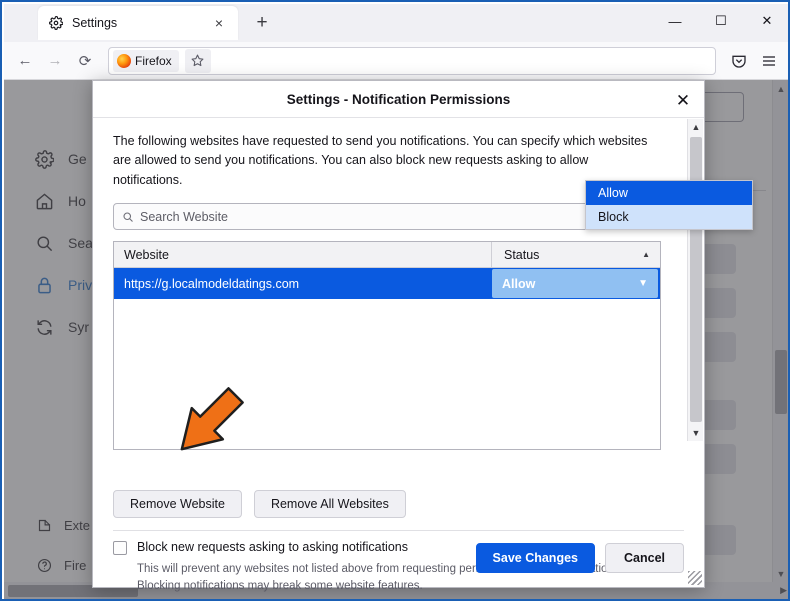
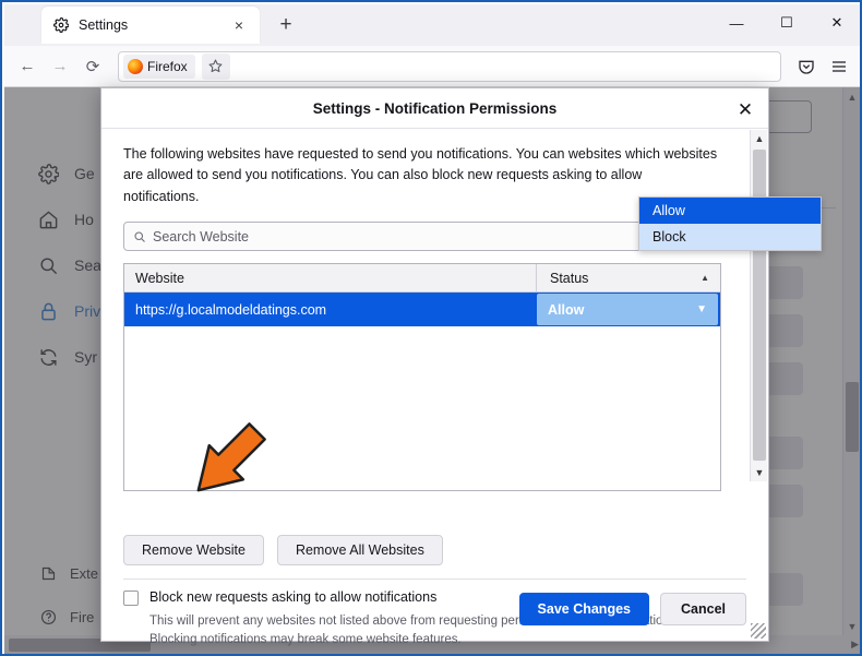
  Settings
  ×
  +
  —
  ☐
  ✕
  ←
  →
  ⟳
  Firefox
  Ge
  Ho
  Sea
  Priv
  Syr
  Exte
  Fire
  ▲
  ▼
  ▶
  Settings - Notification Permissions
  ✕
- The following websites have requested to send you notifications. You can specify which websites are allowed to send you notifications. You can also block new requests asking to allow notifications.
+ The following websites have requested to send you notifications. You can websites which websites are allowed to send you notifications. You can also block new requests asking to allow notifications.
  Search Website
  Website
  Status
  ▲
  https://g.localmodeldatings.com
  Allow
  ▼
  Allow
  Block
  Remove Website
  Remove All Websites
- Block new requests asking to asking notifications
+ Block new requests asking to allow notifications
  This will prevent any websites not listed above from requesting perti Blocking notifications may break some website features.
  Save Changes
  Cancel
  ▲
  ▼
